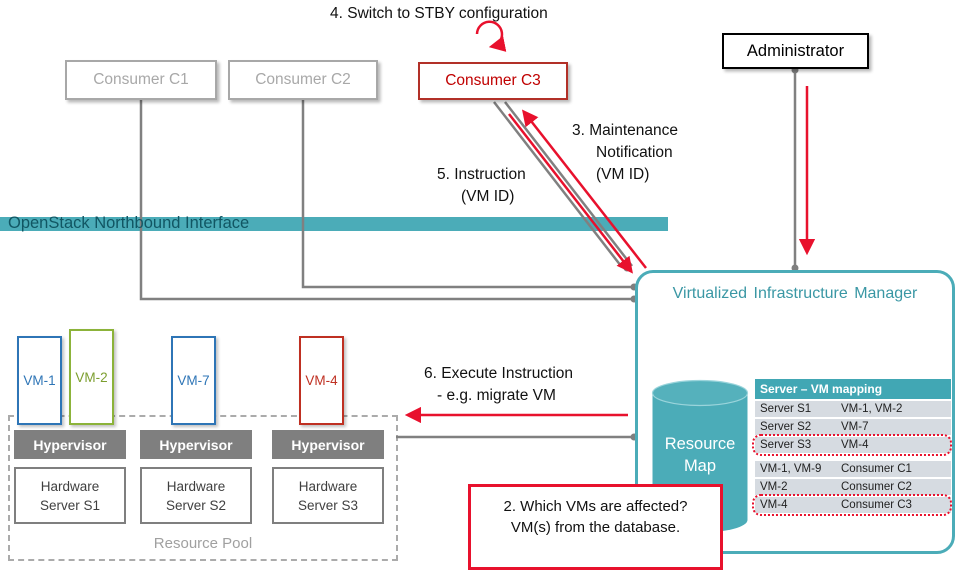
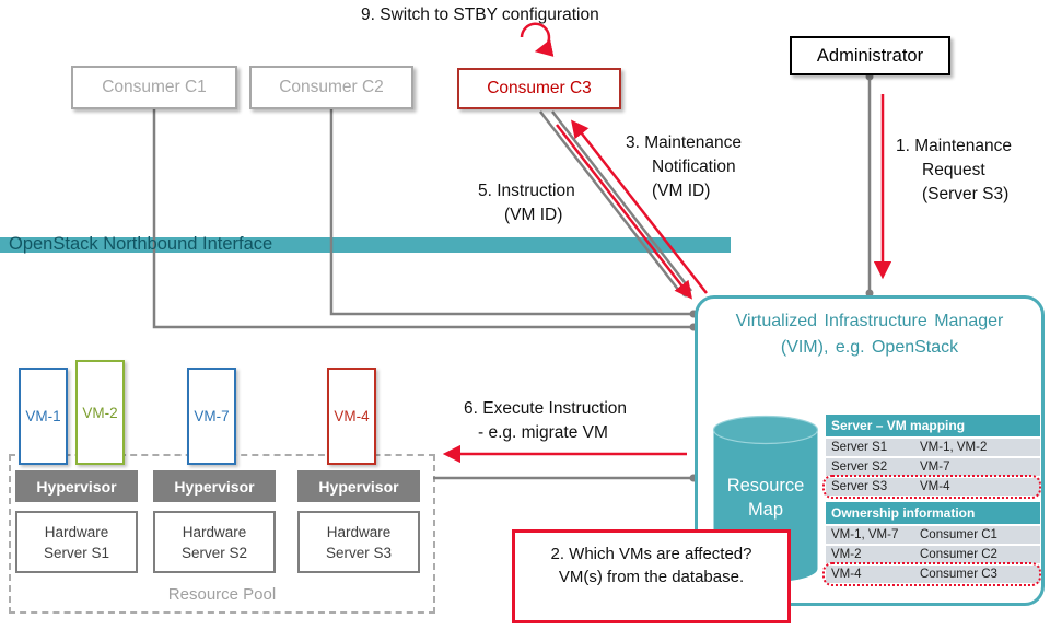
  OpenStack Northbound Interface
  Consumer C1
  Consumer C2
  Consumer C3
  Administrator
- 4. Switch to STBY configuration
+ 9. Switch to STBY configuration
+ 1. Maintenance
+ Request
+ (Server S3)
  3. Maintenance
  Notification
  (VM ID)
  5. Instruction
  (VM ID)
  6. Execute Instruction
  - e.g. migrate VM
  Virtualized Infrastructure Manager
+ (VIM), e.g. OpenStack
  Resource
  Map
  Server – VM mapping
  Server S1
  VM-1, VM-2
  Server S2
  VM-7
  Server S3
  VM-4
+ Ownership information
- VM-1, VM-9
+ VM-1, VM-7
  Consumer C1
  VM-2
  Consumer C2
  VM-4
  Consumer C3
  Resource Pool
  VM-1
  VM-2
  VM-7
  VM-4
  Hypervisor
  Hypervisor
  Hypervisor
  Hardware
  Server S1
  Hardware
  Server S2
  Hardware
  Server S3
  2. Which VMs are affected?
  VM(s) from the database.
